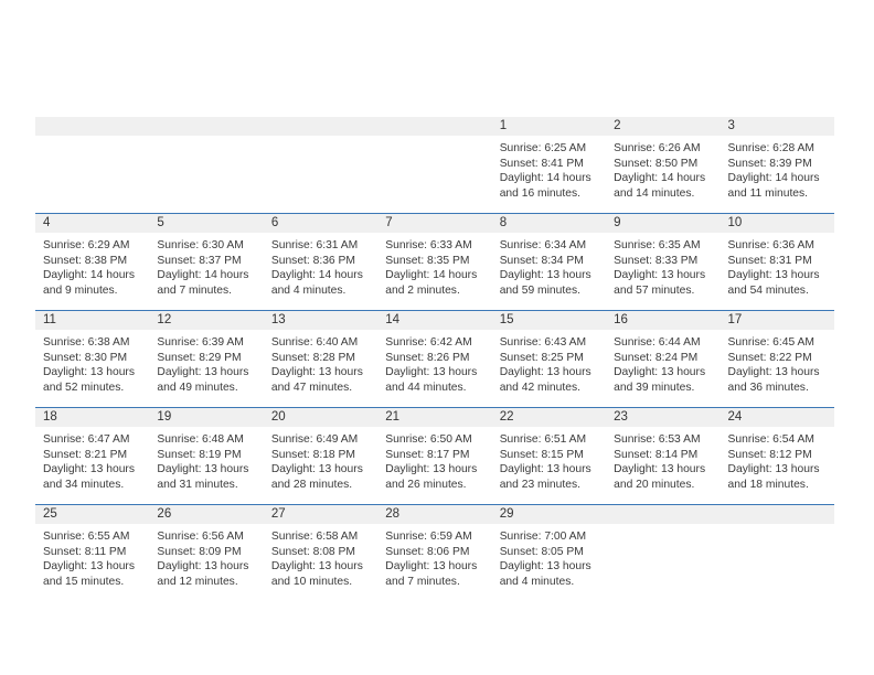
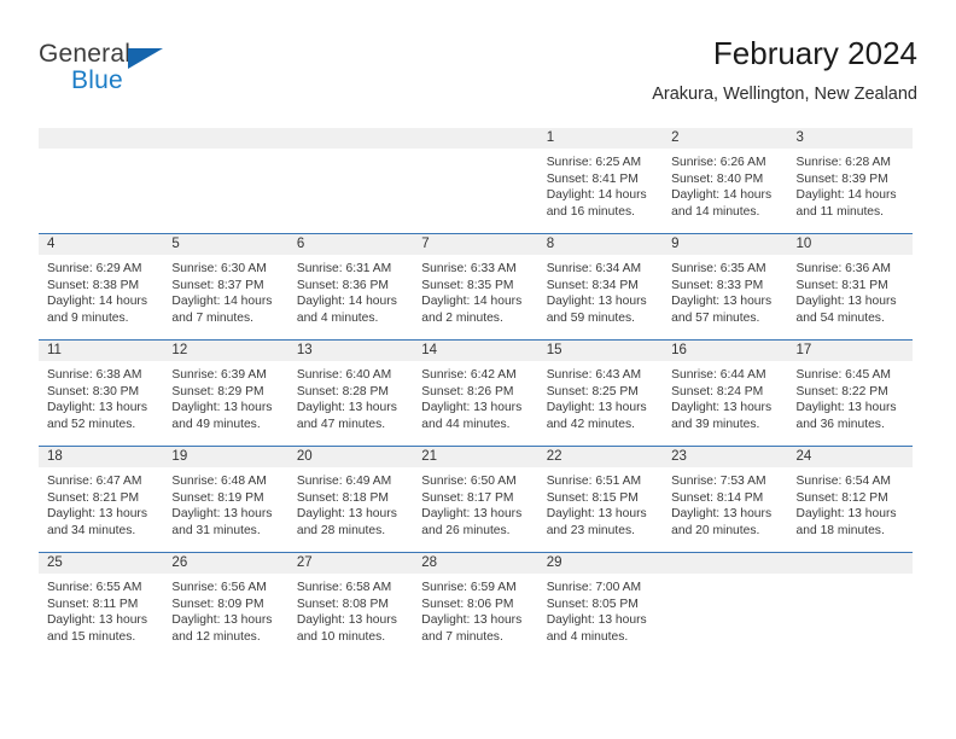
+ General
+ Blue
+ February 2024
+ Arakura, Wellington, New Zealand
  1
  Sunrise: 6:25 AM
  Sunset: 8:41 PM
  Daylight: 14 hours
  and 16 minutes.
  2
  Sunrise: 6:26 AM
- Sunset: 8:50 PM
+ Sunset: 8:40 PM
  Daylight: 14 hours
  and 14 minutes.
  3
  Sunrise: 6:28 AM
  Sunset: 8:39 PM
  Daylight: 14 hours
  and 11 minutes.
  4
  Sunrise: 6:29 AM
  Sunset: 8:38 PM
  Daylight: 14 hours
  and 9 minutes.
  5
  Sunrise: 6:30 AM
  Sunset: 8:37 PM
  Daylight: 14 hours
  and 7 minutes.
  6
  Sunrise: 6:31 AM
  Sunset: 8:36 PM
  Daylight: 14 hours
  and 4 minutes.
  7
  Sunrise: 6:33 AM
  Sunset: 8:35 PM
  Daylight: 14 hours
  and 2 minutes.
  8
  Sunrise: 6:34 AM
  Sunset: 8:34 PM
  Daylight: 13 hours
  and 59 minutes.
  9
  Sunrise: 6:35 AM
  Sunset: 8:33 PM
  Daylight: 13 hours
  and 57 minutes.
  10
  Sunrise: 6:36 AM
  Sunset: 8:31 PM
  Daylight: 13 hours
  and 54 minutes.
  11
  Sunrise: 6:38 AM
  Sunset: 8:30 PM
  Daylight: 13 hours
  and 52 minutes.
  12
  Sunrise: 6:39 AM
  Sunset: 8:29 PM
  Daylight: 13 hours
  and 49 minutes.
  13
  Sunrise: 6:40 AM
  Sunset: 8:28 PM
  Daylight: 13 hours
  and 47 minutes.
  14
  Sunrise: 6:42 AM
  Sunset: 8:26 PM
  Daylight: 13 hours
  and 44 minutes.
  15
  Sunrise: 6:43 AM
  Sunset: 8:25 PM
  Daylight: 13 hours
  and 42 minutes.
  16
  Sunrise: 6:44 AM
  Sunset: 8:24 PM
  Daylight: 13 hours
  and 39 minutes.
  17
  Sunrise: 6:45 AM
  Sunset: 8:22 PM
  Daylight: 13 hours
  and 36 minutes.
  18
  Sunrise: 6:47 AM
  Sunset: 8:21 PM
  Daylight: 13 hours
  and 34 minutes.
  19
  Sunrise: 6:48 AM
  Sunset: 8:19 PM
  Daylight: 13 hours
  and 31 minutes.
  20
  Sunrise: 6:49 AM
  Sunset: 8:18 PM
  Daylight: 13 hours
  and 28 minutes.
  21
  Sunrise: 6:50 AM
  Sunset: 8:17 PM
  Daylight: 13 hours
  and 26 minutes.
  22
  Sunrise: 6:51 AM
  Sunset: 8:15 PM
  Daylight: 13 hours
  and 23 minutes.
  23
- Sunrise: 6:53 AM
+ Sunrise: 7:53 AM
  Sunset: 8:14 PM
  Daylight: 13 hours
  and 20 minutes.
  24
  Sunrise: 6:54 AM
  Sunset: 8:12 PM
  Daylight: 13 hours
  and 18 minutes.
  25
  Sunrise: 6:55 AM
  Sunset: 8:11 PM
  Daylight: 13 hours
  and 15 minutes.
  26
  Sunrise: 6:56 AM
  Sunset: 8:09 PM
  Daylight: 13 hours
  and 12 minutes.
  27
  Sunrise: 6:58 AM
  Sunset: 8:08 PM
  Daylight: 13 hours
  and 10 minutes.
  28
  Sunrise: 6:59 AM
  Sunset: 8:06 PM
  Daylight: 13 hours
  and 7 minutes.
  29
  Sunrise: 7:00 AM
  Sunset: 8:05 PM
  Daylight: 13 hours
  and 4 minutes.
